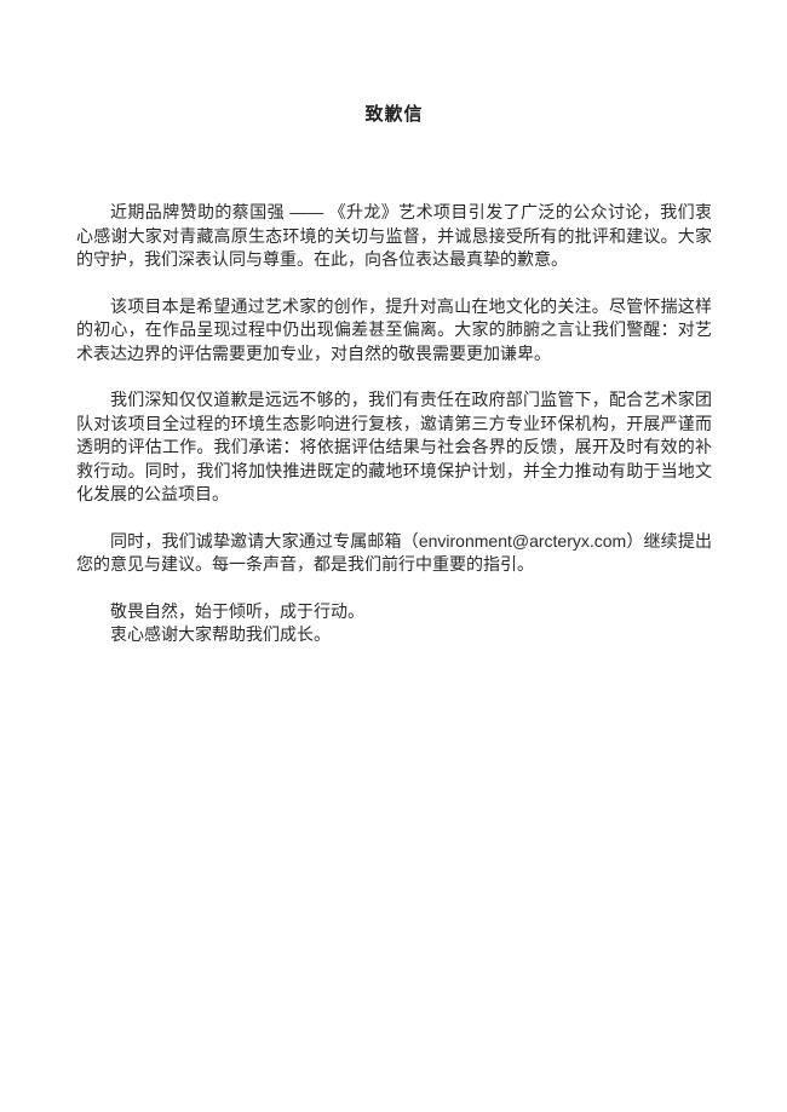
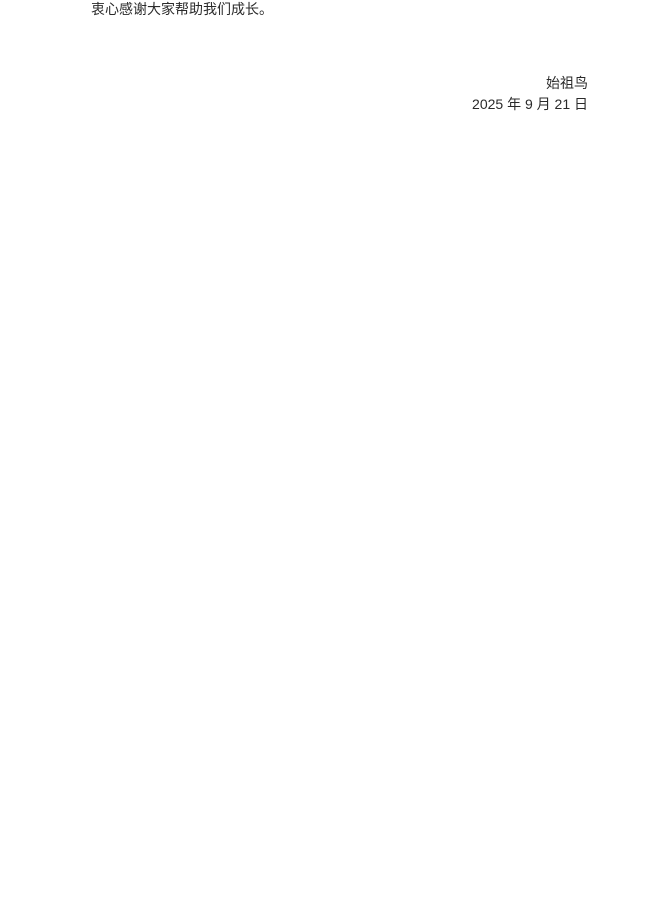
- 致歉信
- 近期品牌赞助的蔡国强 —— 《升龙》艺术项目引发了广泛的公众讨论，我们衷心感谢大家对青藏高原生态环境的关切与监督，并诚恳接受所有的批评和建议。大家的守护，我们深表认同与尊重。在此，向各位表达最真挚的歉意。
- 该项目本是希望通过艺术家的创作，提升对高山在地文化的关注。尽管怀揣这样的初心，在作品呈现过程中仍出现偏差甚至偏离。大家的肺腑之言让我们警醒：对艺术表达边界的评估需要更加专业，对自然的敬畏需要更加谦卑。
- 我们深知仅仅道歉是远远不够的，我们有责任在政府部门监管下，配合艺术家团队对该项目全过程的环境生态影响进行复核，邀请第三方专业环保机构，开展严谨而透明的评估工作。我们承诺：将依据评估结果与社会各界的反馈，展开及时有效的补救行动。同时，我们将加快推进既定的藏地环境保护计划，并全力推动有助于当地文化发展的公益项目。
- 同时，我们诚挚邀请大家通过专属邮箱（environment@arcteryx.com）继续提出您的意见与建议。每一条声音，都是我们前行中重要的指引。
- 敬畏自然，始于倾听，成于行动。
  衷心感谢大家帮助我们成长。
+ 始祖鸟
+ 2025 年 9 月 21 日
